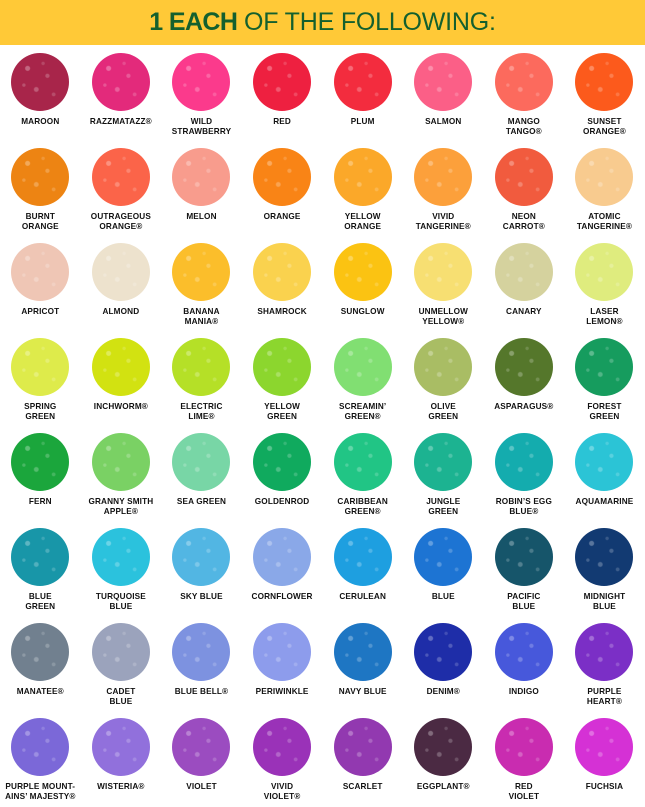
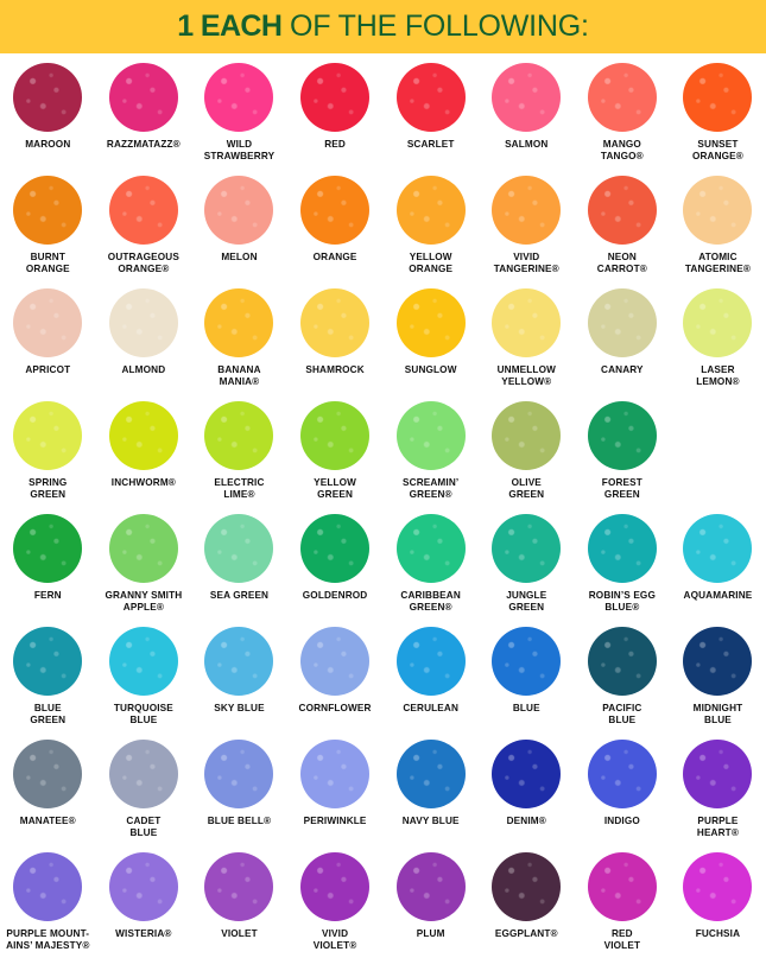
  1 EACH OF THE FOLLOWING:
  MAROON
  RAZZMATAZZ®
  WILD
  STRAWBERRY
  RED
- PLUM
+ SCARLET
  SALMON
  MANGO
  TANGO®
  SUNSET
  ORANGE®
  BURNT
  ORANGE
  OUTRAGEOUS
  ORANGE®
  MELON
  ORANGE
  YELLOW
  ORANGE
  VIVID
  TANGERINE®
  NEON
  CARROT®
  ATOMIC
  TANGERINE®
  APRICOT
  ALMOND
  BANANA
  MANIA®
  SHAMROCK
  SUNGLOW
  UNMELLOW
  YELLOW®
  CANARY
  LASER
  LEMON®
  SPRING
  GREEN
  INCHWORM®
  ELECTRIC
  LIME®
  YELLOW
  GREEN
  SCREAMIN’
  GREEN®
  OLIVE
  GREEN
- ASPARAGUS®
  FOREST
  GREEN
  FERN
  GRANNY SMITH
  APPLE®
  SEA GREEN
  GOLDENROD
  CARIBBEAN
  GREEN®
  JUNGLE
  GREEN
  ROBIN’S EGG
  BLUE®
  AQUAMARINE
  BLUE
  GREEN
  TURQUOISE
  BLUE
  SKY BLUE
  CORNFLOWER
  CERULEAN
  BLUE
  PACIFIC
  BLUE
  MIDNIGHT
  BLUE
  MANATEE®
  CADET
  BLUE
  BLUE BELL®
  PERIWINKLE
  NAVY BLUE
  DENIM®
  INDIGO
  PURPLE
  HEART®
  PURPLE MOUNT-
  AINS’ MAJESTY®
  WISTERIA®
  VIOLET
  VIVID
  VIOLET®
- SCARLET
+ PLUM
  EGGPLANT®
  RED
  VIOLET
  FUCHSIA
